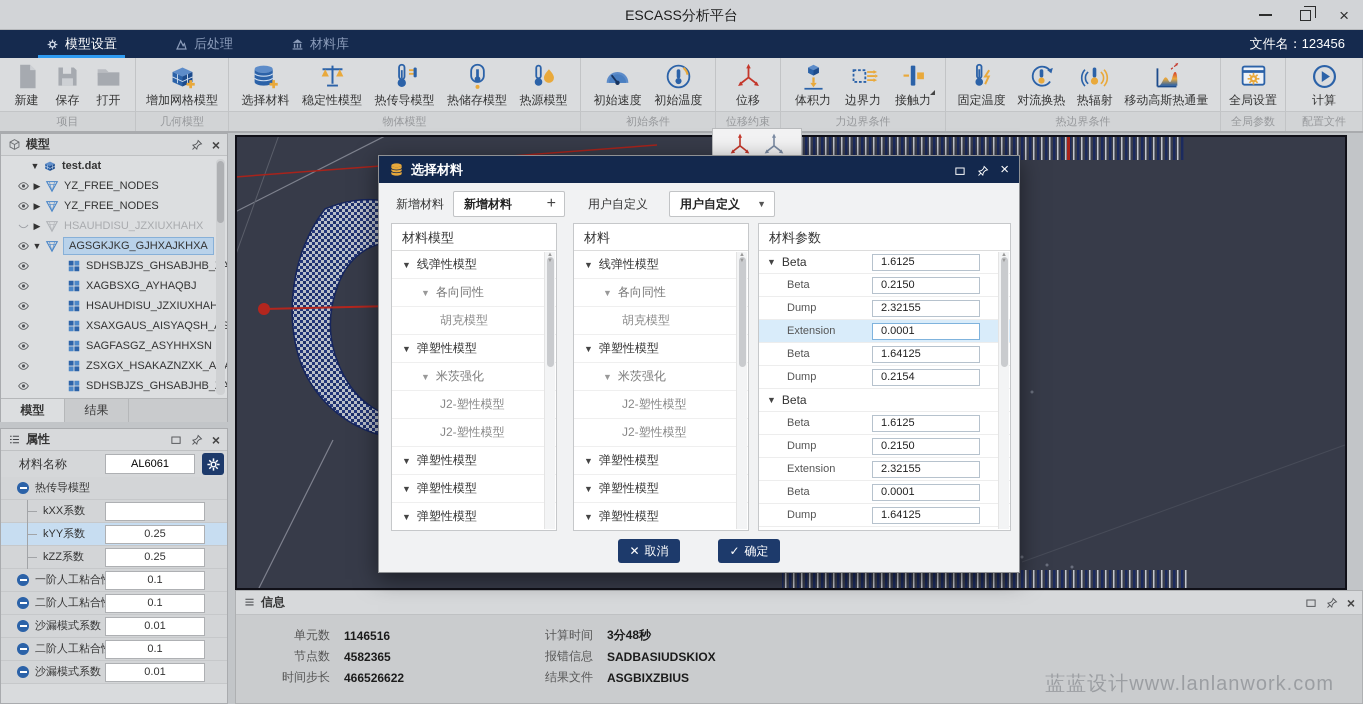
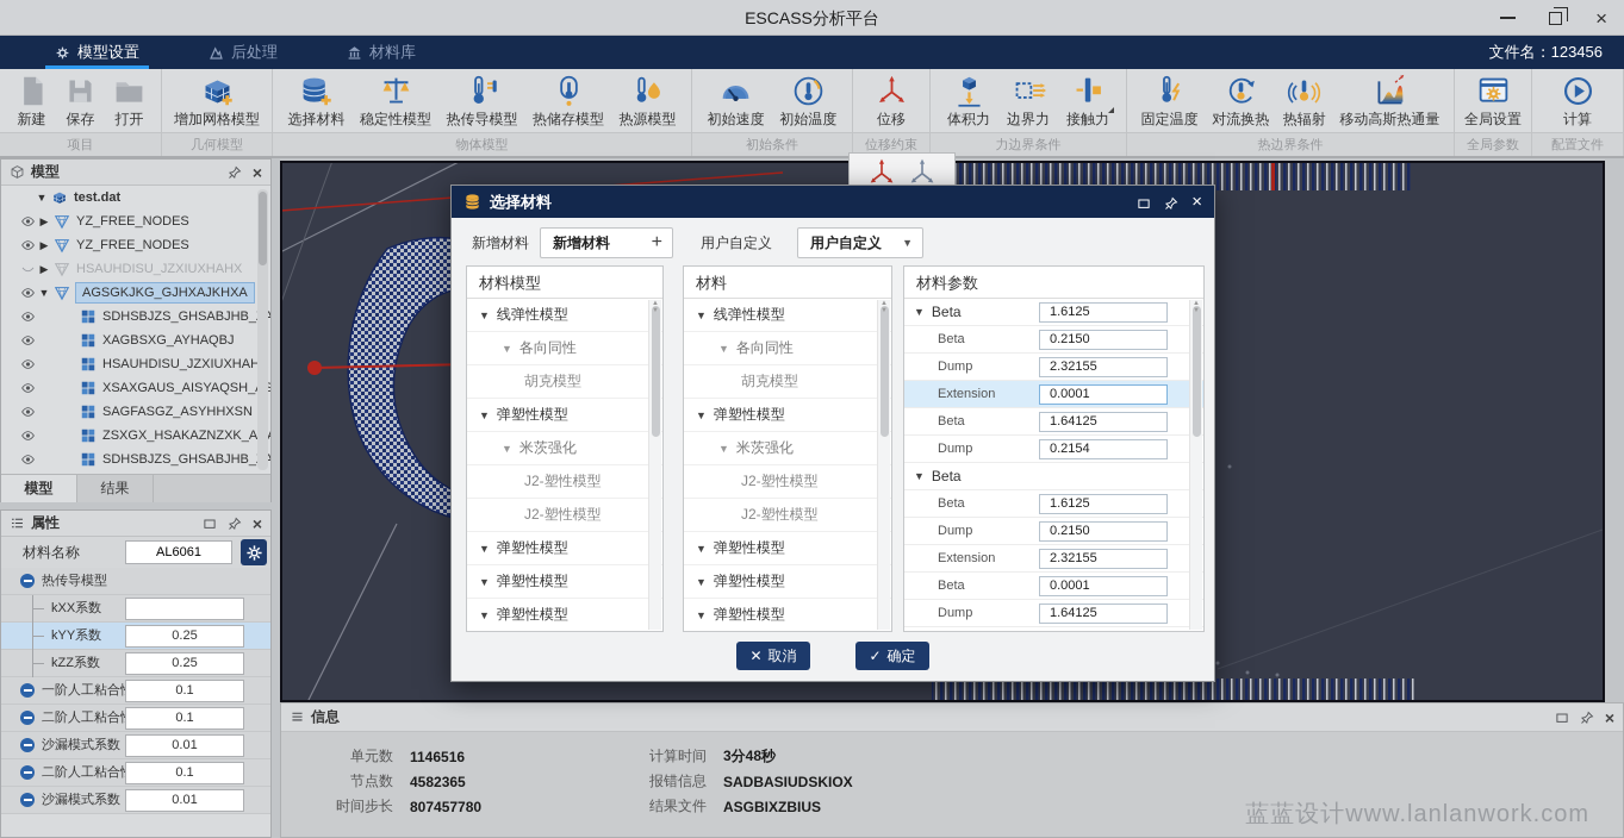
  ESCASS分析平台
  ×
  模型设置
  后处理
  材料库
  文件名：123456
  新建
  保存
  打开
  项目
  增加网格模型
  几何模型
  选择材料
  稳定性模型
  热传导模型
  热储存模型
  热源模型
  物体模型
  初始速度
  初始温度
  初始条件
  位移
  位移约束
  体积力
  边界力
  接触力
  力边界条件
  固定温度
  对流换热
  热辐射
  移动高斯热通量
  热边界条件
  全局设置
  全局参数
  计算
  配置文件
  模型
  ×
  ▼
  test.dat
  ▶
  YZ_FREE_NODES
  ▶
  YZ_FREE_NODES
  ▶
  HSAUHDISU_JZXIUXHAHX
  ▼
  AGSGKJKG_GJHXAJKHXA
  SDHSBJZS_GHSABJHB_A
  XAGBSXG_AYHAQBJ
  HSAUHDISU_JZXIUXHAH
  XSAXGAUS_AISYAQSH_S
  SAGFASGZ_ASYHHXSN
  ZSXGX_HSAKAZNZXK_A
  SDHSBJZS_GHSABJHB_A
  模型
  结果
  属性
  ×
  材料名称
  AL6061
  热传导模型
  kXX系数
  kYY系数
  0.25
  kZZ系数
  0.25
  一阶人工粘合
  0.1
  二阶人工粘合
  0.1
  沙漏模式系数
  0.01
  二阶人工粘合
  0.1
  沙漏模式系数
  0.01
  选择材料
  ×
  新增材料
  新增材料
  +
  用户自定义
  用户自定义
  ▼
  材料模型
  ▼
  线弹性模型
  ▼
  各向同性
  胡克模型
  ▼
  弹塑性模型
  ▼
  米茨强化
  J2-塑性模型
  J2-塑性模型
  ▼
  弹塑性模型
  ▼
  弹塑性模型
  ▼
  弹塑性模型
  材料
  ▼
  线弹性模型
  ▼
  各向同性
  胡克模型
  ▼
  弹塑性模型
  ▼
  米茨强化
  J2-塑性模型
  J2-塑性模型
  ▼
  弹塑性模型
  ▼
  弹塑性模型
  ▼
  弹塑性模型
  材料参数
  ▼
  Beta
  1.6125
  Beta
  0.2150
  Dump
  2.32155
  Extension
  0.0001
  Beta
  1.64125
  Dump
  0.2154
  ▼
  Beta
  Beta
  1.6125
  Dump
  0.2150
  Extension
  2.32155
  Beta
  0.0001
  Dump
  1.64125
  ✕
  取消
  ✓
  确定
  信息
  ×
  单元数
  1146516
  节点数
  4582365
  时间步长
- 466526622
+ 807457780
  计算时间
  3分48秒
  报错信息
  SADBASIUDSKIOX
  结果文件
  ASGBIXZBIUS
  蓝蓝设计www.lanlanwork.com
